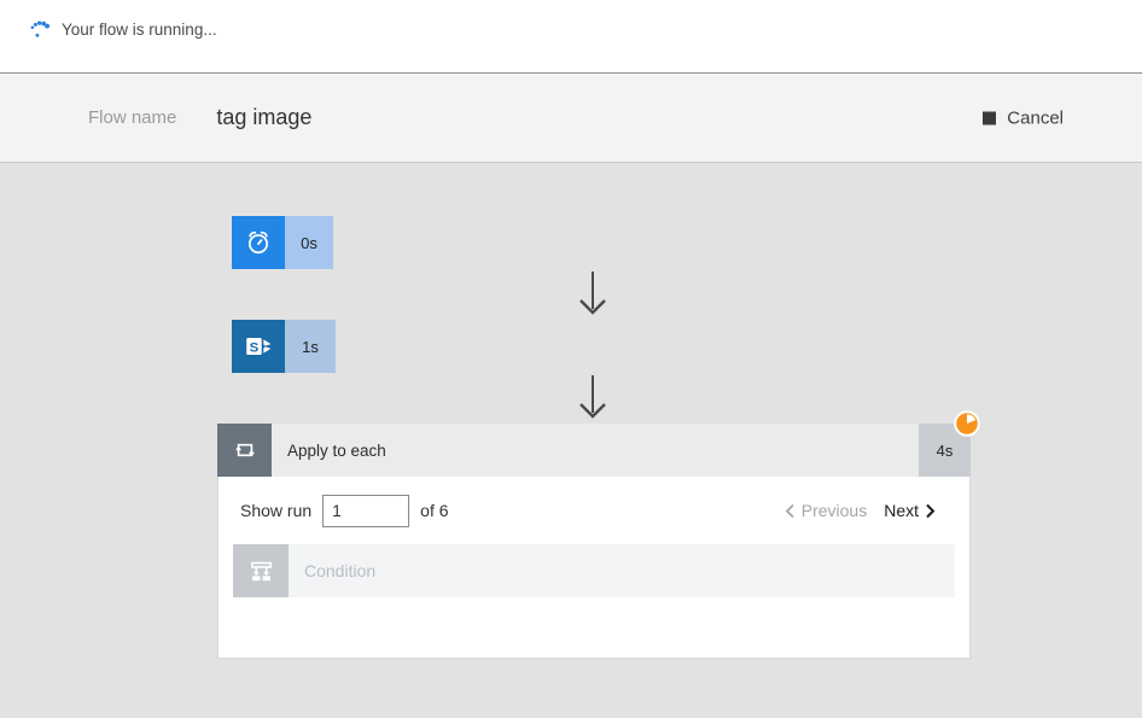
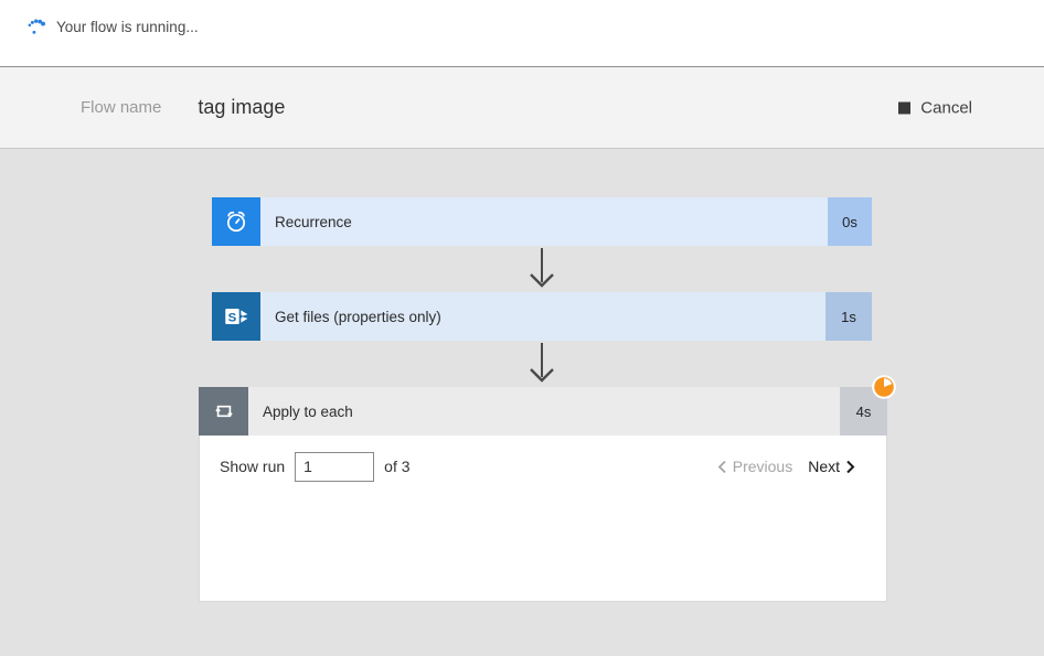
  Your flow is running...
  Flow name
  tag image
  Cancel
+ Recurrence
  0s
  S
+ Get files (properties only)
  1s
  Apply to each
  4s
  Show run
  1
- of 6
+ of 3
  Previous
  Next
- Condition
